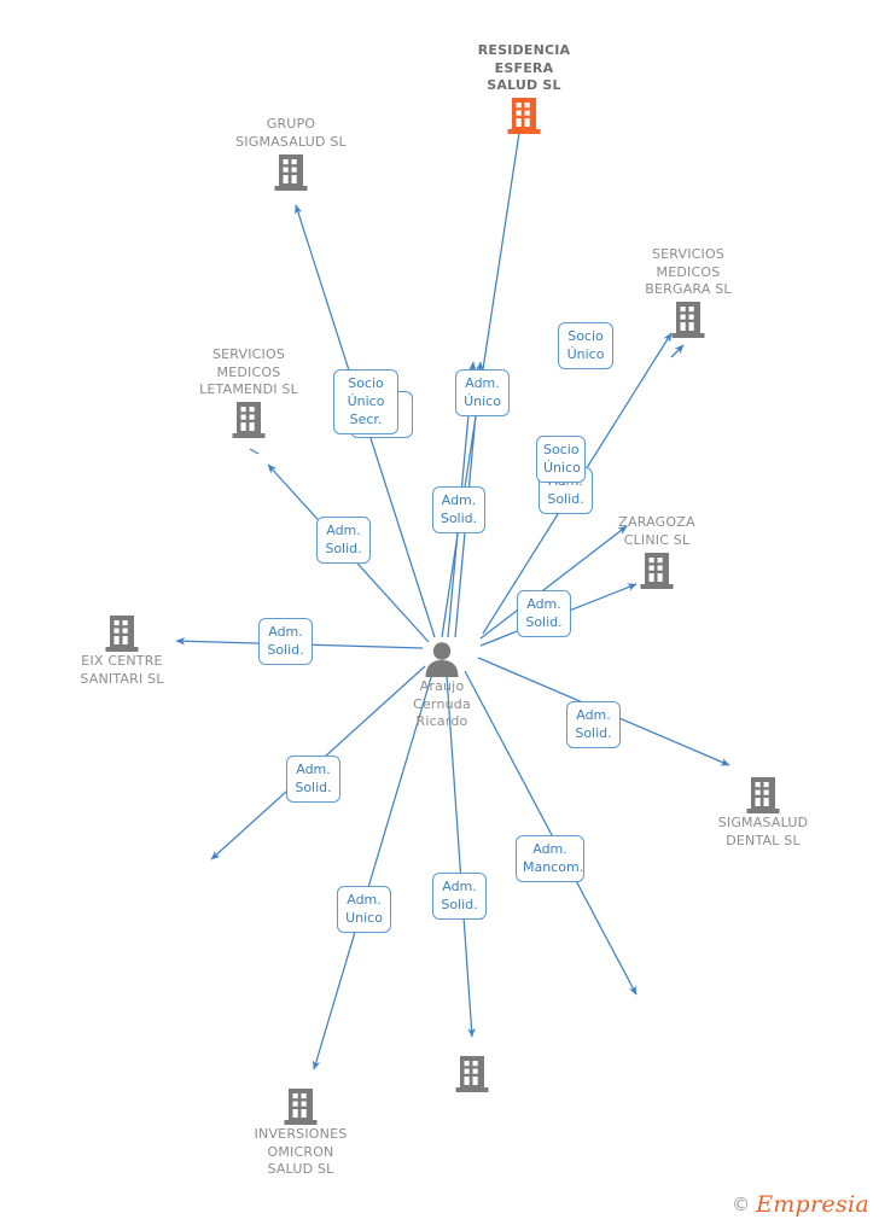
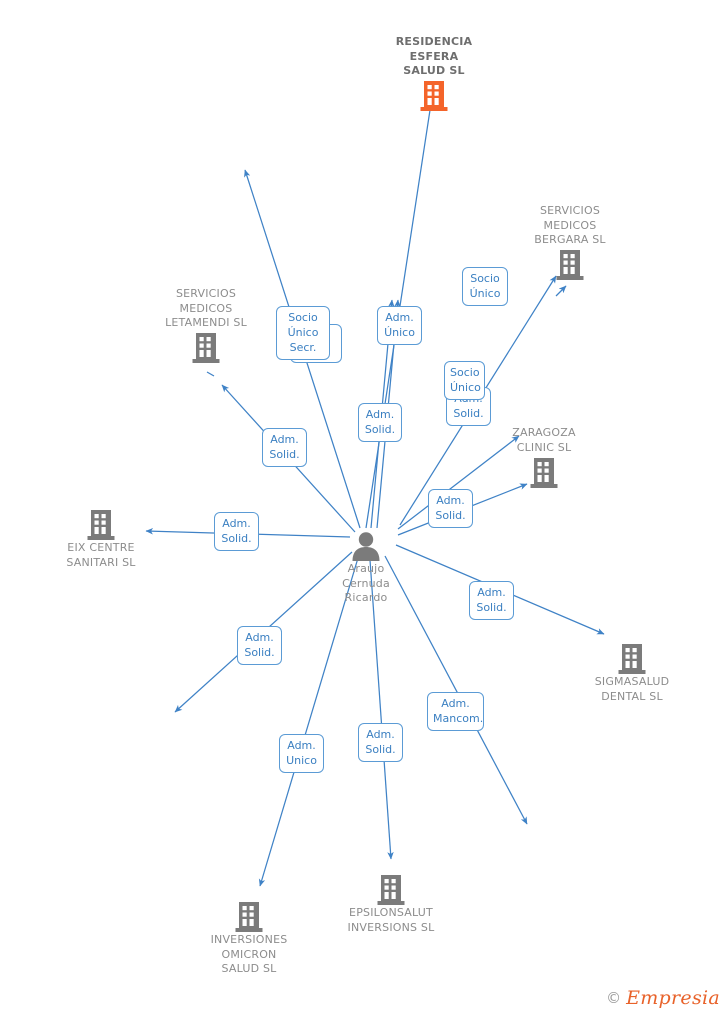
  Socio
  Único
  Secr.
  Adm.
  Único
  Socio
  Único
  Socio
  Único
  Solid.
  Adm.
  Solid.
  Adm.
  Solid.
  Adm.
  Solid.
  Adm.
  Solid.
  Adm.
  Solid.
  Adm.
  Solid.
  Adm.
  Mancom.
  Adm.
  Solid.
  Adm.
  Unico
  ©
  Empresia
  RESIDENCIA
  ESFERA
  SALUD SL
- GRUPO
- SIGMASALUD SL
  SERVICIOS
  MEDICOS
  BERGARA SL
  SERVICIOS
  MEDICOS
  LETAMENDI SL
  ZARAGOZA
  CLINIC SL
  EIX CENTRE
  SANITARI SL
  SIGMASALUD
  DENTAL SL
+ EPSILONSALUT
+ INVERSIONS SL
  INVERSIONES
  OMICRON
  SALUD SL
  Araujo
  Cernuda
  Ricardo
